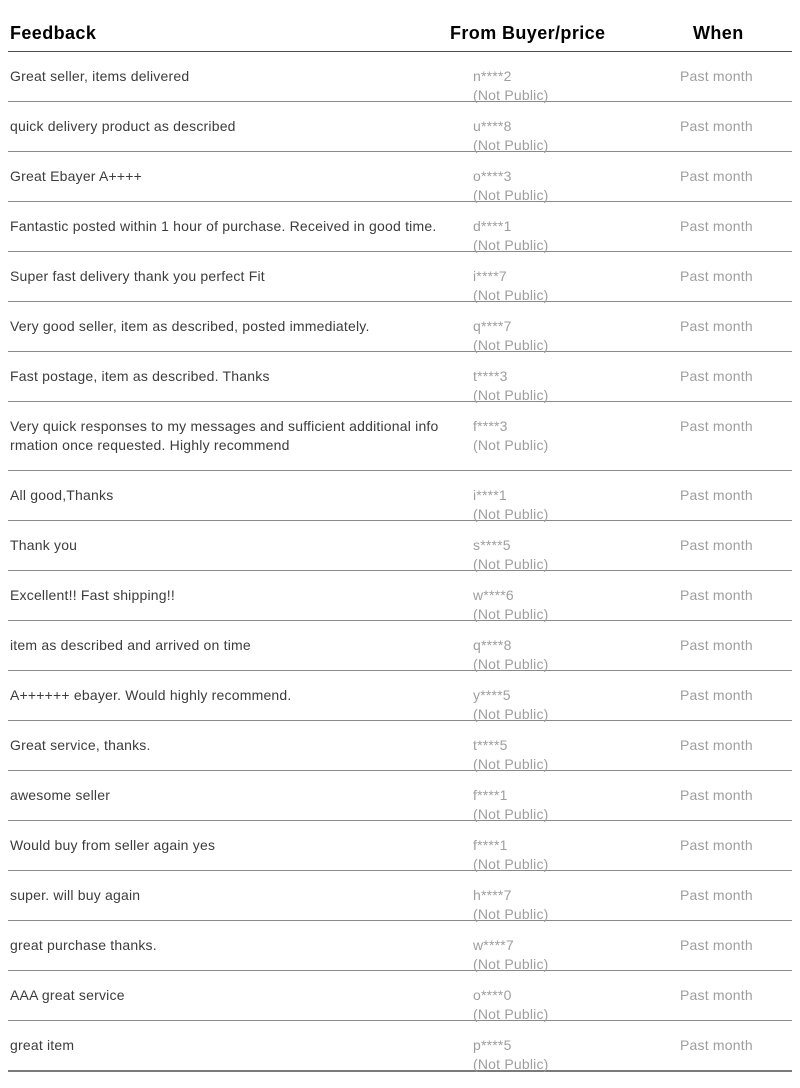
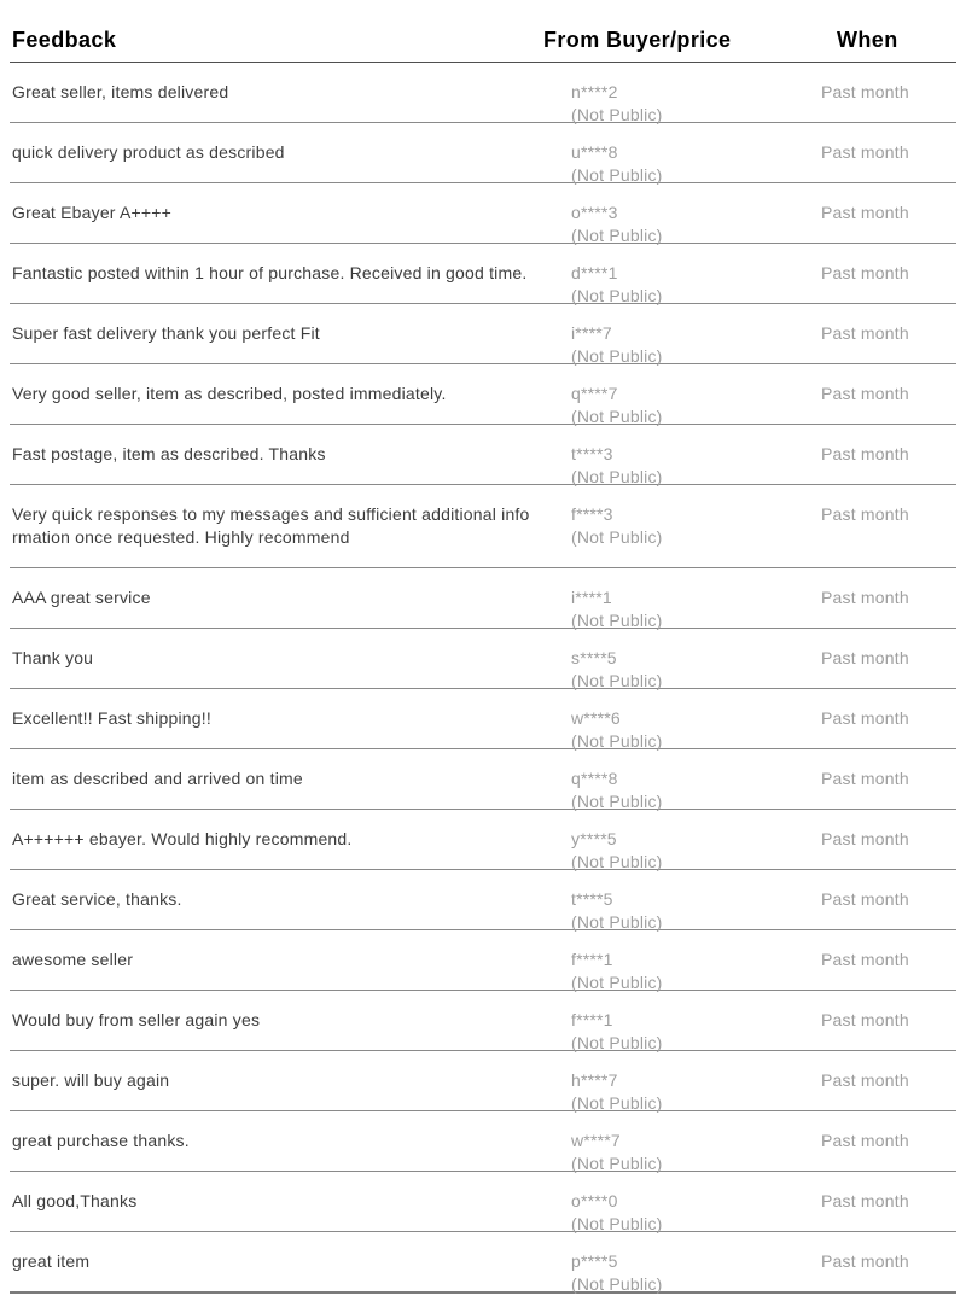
  Feedback
  From Buyer/price
  When
  Great seller, items delivered
  n****2
  (Not Public)
  Past month
  quick delivery product as described
  u****8
  (Not Public)
  Past month
  Great Ebayer A++++
  o****3
  (Not Public)
  Past month
  Fantastic posted within 1 hour of purchase. Received in good time.
  d****1
  (Not Public)
  Past month
  Super fast delivery thank you perfect Fit
  i****7
  (Not Public)
  Past month
  Very good seller, item as described, posted immediately.
  q****7
  (Not Public)
  Past month
  Fast postage, item as described. Thanks
  t****3
  (Not Public)
  Past month
  Very quick responses to my messages and sufficient additional information once requested. Highly recommend
  f****3
  (Not Public)
  Past month
- All good,Thanks
+ AAA great service
  i****1
  (Not Public)
  Past month
  Thank you
  s****5
  (Not Public)
  Past month
  Excellent!! Fast shipping!!
  w****6
  (Not Public)
  Past month
  item as described and arrived on time
  q****8
  (Not Public)
  Past month
  A++++++ ebayer. Would highly recommend.
  y****5
  (Not Public)
  Past month
  Great service, thanks.
  t****5
  (Not Public)
  Past month
  awesome seller
  f****1
  (Not Public)
  Past month
  Would buy from seller again yes
  f****1
  (Not Public)
  Past month
  super. will buy again
  h****7
  (Not Public)
  Past month
  great purchase thanks.
  w****7
  (Not Public)
  Past month
- AAA great service
+ All good,Thanks
  o****0
  (Not Public)
  Past month
  great item
  p****5
  (Not Public)
  Past month
